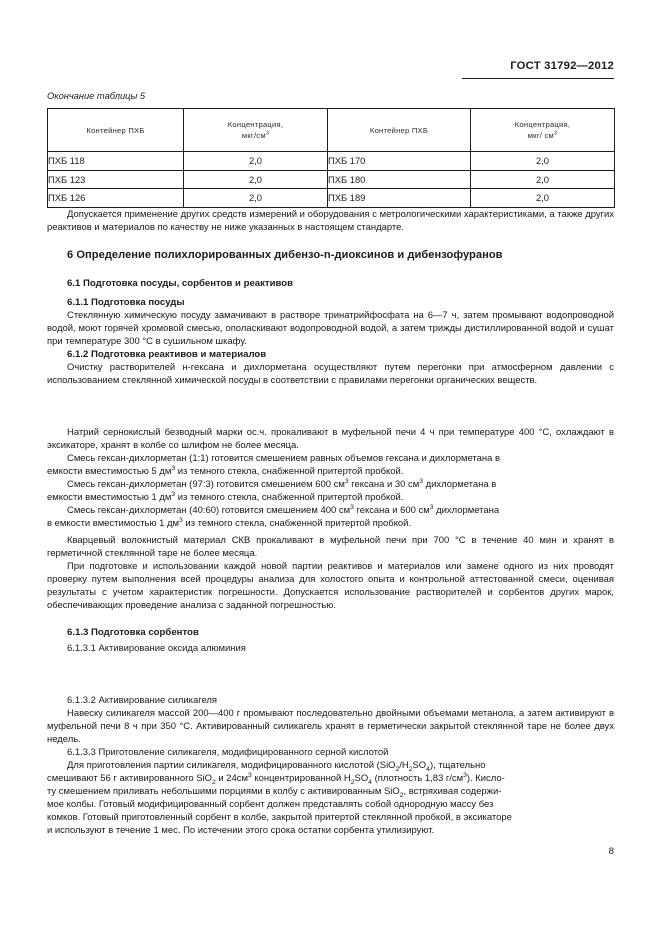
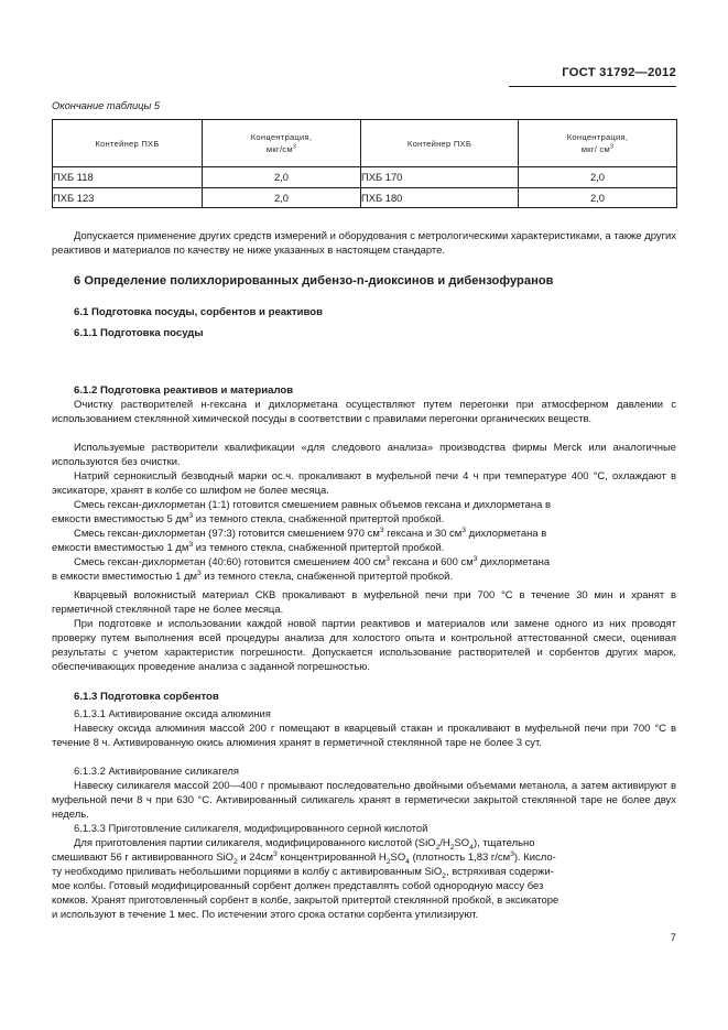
  ГОСТ 31792—2012
  Окончание таблицы 5
  Контейнер ПХБ	Концентрация, мкг/см	Контейнер ПХБ	Концентрация, мкг/ см
  ПХБ 118	2,0	ПХБ 170	2,0
  ПХБ 123	2,0	ПХБ 180	2,0
- ПХБ 126	2,0	ПХБ 189	2,0
  Допускается применение других средств измерений и оборудования с метрологическими характеристиками, а также других реактивов и материалов по качеству не ниже указанных в настоящем стандарте.
  6 Определение полихлорированных дибензо-n-диоксинов и дибензофуранов
  6.1 Подготовка посуды, сорбентов и реактивов
  6.1.1 Подготовка посуды
- Стеклянную химическую посуду замачивают в растворе тринатрийфосфата на 6—7 ч, затем промывают водопроводной водой, моют горячей хромовой смесью, ополаскивают водопроводной водой, а затем трижды дистиллированной водой и сушат при температуре 300 °С в сушильном шкафу.
  6.1.2 Подготовка реактивов и материалов
  Очистку растворителей н-гексана и дихлорметана осуществляют путем перегонки при атмосферном давлении с использованием стеклянной химической посуды в соответствии с правилами перегонки органических веществ.
+ Используемые растворители квалификации «для следового анализа» производства фирмы Merck или аналогичные используются без очистки.
  Натрий сернокислый безводный марки ос.ч. прокаливают в муфельной печи 4 ч при температуре 400 °С, охлаждают в эксикаторе, хранят в колбе со шлифом не более месяца.
  Смесь гексан-дихлорметан (1:1) готовится смешением равных объемов гексана и дихлорметана в
  емкости вместимостью 5 дм из темного стекла, снабженной притертой пробкой.
- Смесь гексан-дихлорметан (97:3) готовится смешением 600 см гексана и 30 см дихлорметана в
+ Смесь гексан-дихлорметан (97:3) готовится смешением 970 см гексана и 30 см дихлорметана в
  емкости вместимостью 1 дм из темного стекла, снабженной притертой пробкой.
  Смесь гексан-дихлорметан (40:60) готовится смешением 400 см гексана и 600 см дихлорметана
  в емкости вместимостью 1 дм из темного стекла, снабженной притертой пробкой.
- Кварцевый волокнистый материал СКВ прокаливают в муфельной печи при 700 °С в течение 40 мин и хранят в герметичной стеклянной таре не более месяца.
+ Кварцевый волокнистый материал СКВ прокаливают в муфельной печи при 700 °С в течение 30 мин и хранят в герметичной стеклянной таре не более месяца.
  При подготовке и использовании каждой новой партии реактивов и материалов или замене одного из них проводят проверку путем выполнения всей процедуры анализа для холостого опыта и контрольной аттестованной смеси, оценивая результаты с учетом характеристик погрешности. Допускается использование растворителей и сорбентов других марок, обеспечивающих проведение анализа с заданной погрешностью.
  6.1.3 Подготовка сорбентов
  6.1.3.1 Активирование оксида алюминия
+ Навеску оксида алюминия массой 200 г помещают в кварцевый стакан и прокаливают в муфельной печи при 700 °С в течение 8 ч. Активированную окись алюминия хранят в герметичной стеклянной таре не более 3 сут.
  6.1.3.2 Активирование силикагеля
- Навеску силикагеля массой 200—400 г промывают последовательно двойными объемами метанола, а затем активируют в муфельной печи 8 ч при 350 °С. Активированный силикагель хранят в герметически закрытой стеклянной таре не более двух недель.
+ Навеску силикагеля массой 200—400 г промывают последовательно двойными объемами метанола, а затем активируют в муфельной печи 8 ч при 630 °С. Активированный силикагель хранят в герметически закрытой стеклянной таре не более двух недель.
  6.1.3.3 Приготовление силикагеля, модифицированного серной кислотой
  Для приготовления партии силикагеля, модифицированного кислотой (SiO /H SO ), тщательно
  смешивают 56 г активированного SiO и 24см концентрированной H SO (плотность 1,83 г/см ). Кисло-
- ту смешением приливать небольшими порциями в колбу с активированным SiO , встряхивая содержи-
+ ту необходимо приливать небольшими порциями в колбу с активированным SiO , встряхивая содержи-
  мое колбы. Готовый модифицированный сорбент должен представлять собой однородную массу без
- комков. Готовый приготовленный сорбент в колбе, закрытой притертой стеклянной пробкой, в эксикаторе
+ комков. Хранят приготовленный сорбент в колбе, закрытой притертой стеклянной пробкой, в эксикаторе
  и используют в течение 1 мес. По истечении этого срока остатки сорбента утилизируют.
- 8
+ 7
